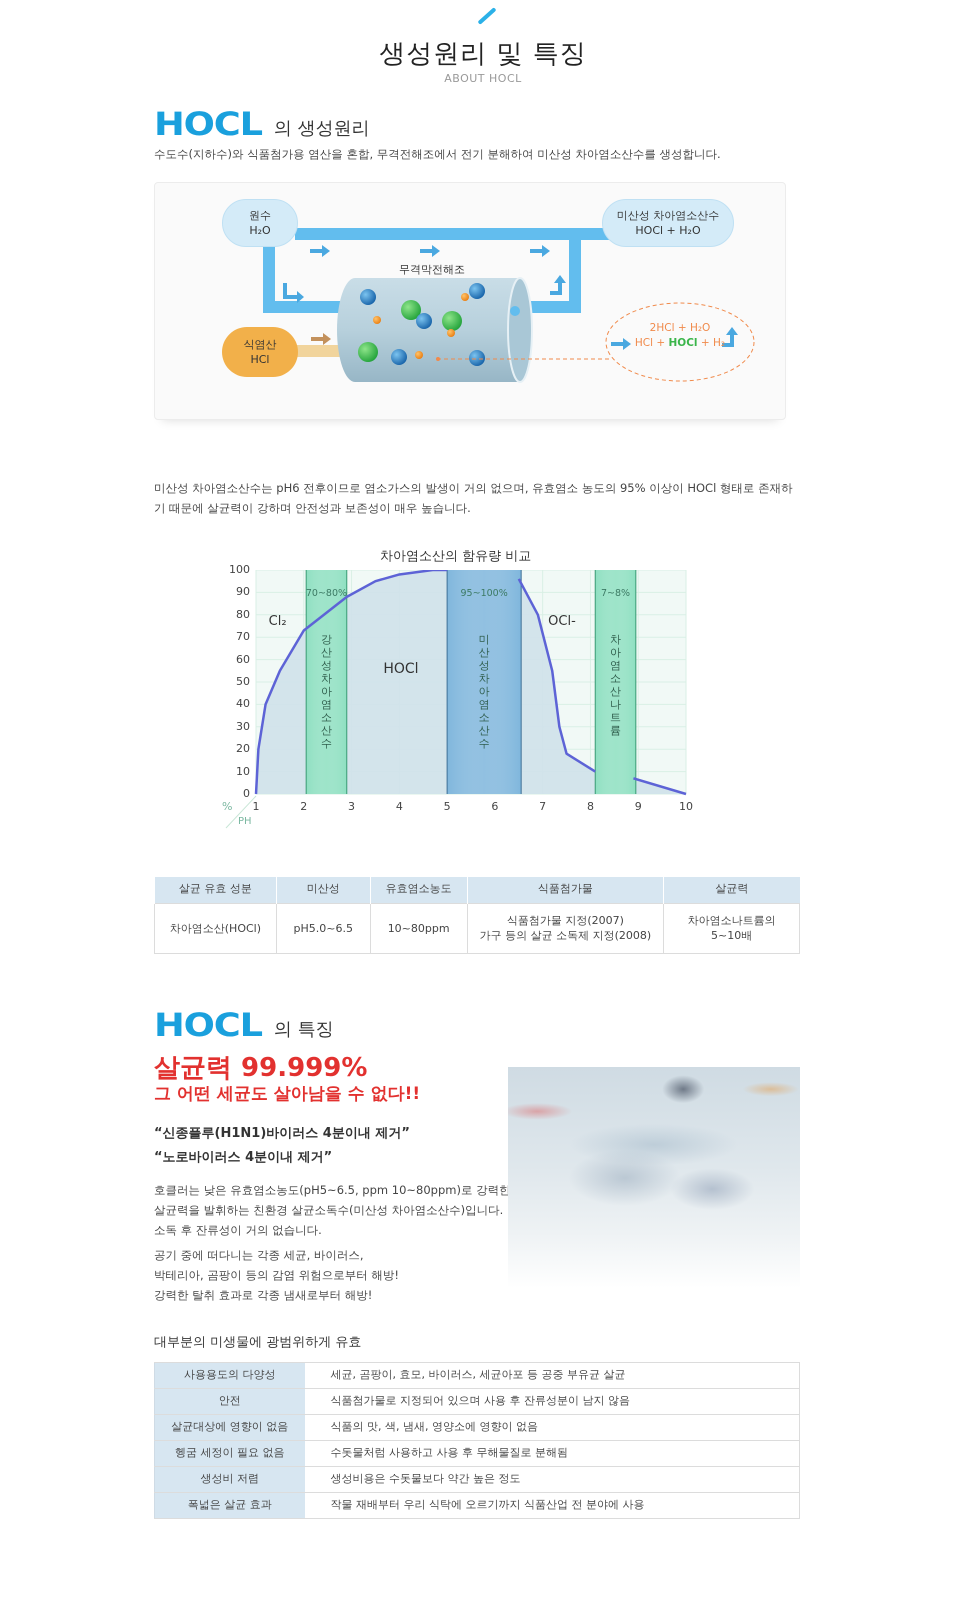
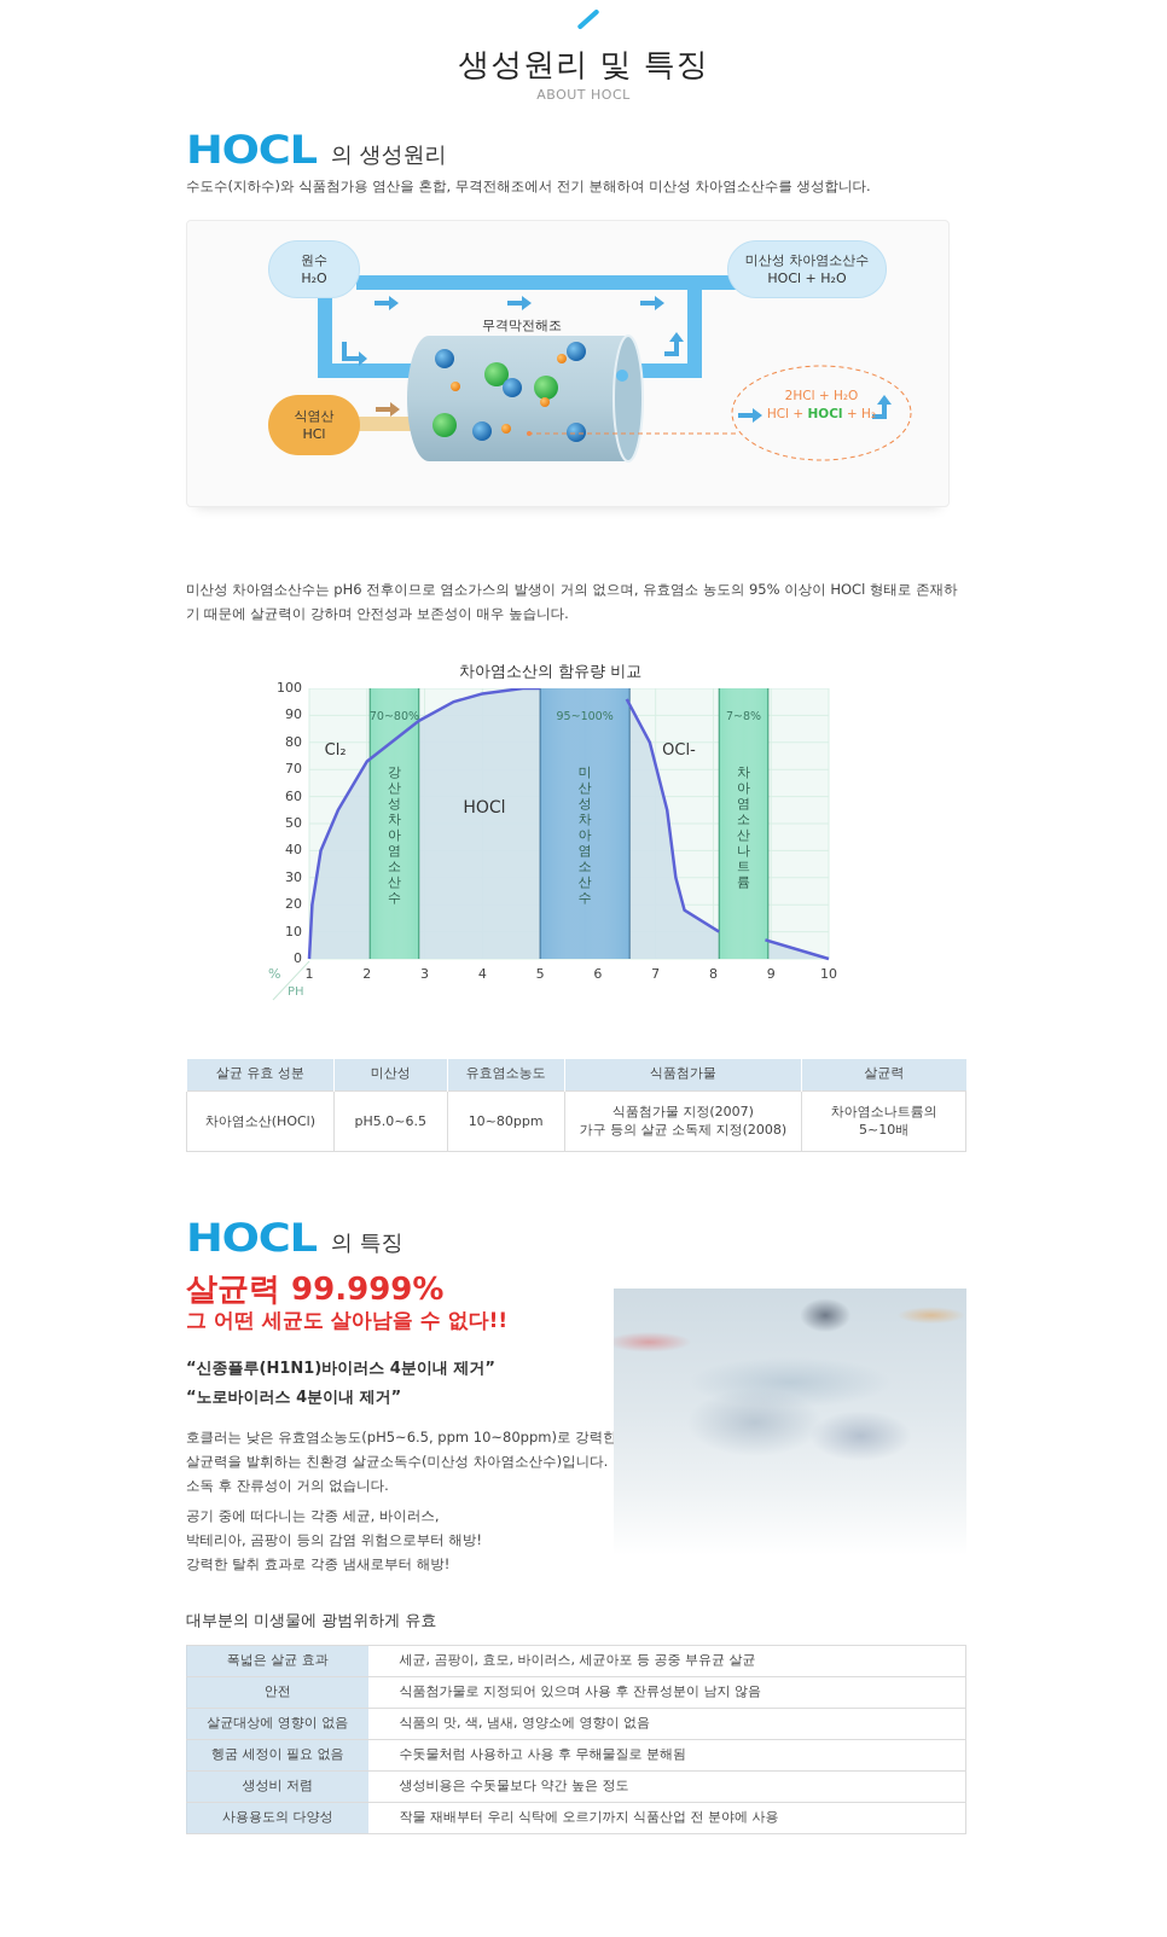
  생성원리 및 특징
  ABOUT HOCL
  HOCL
  의 생성원리
  수도수(지하수)와 식품첨가용 염산을 혼합, 무격전해조에서 전기 분해하여 미산성 차아염소산수를 생성합니다.
  원수
  H₂O
  미산성 차아염소산수
  HOCl + H₂O
  식염산
  HCl
  무격막전해조
  2HCl + H₂O
  HCl + HOCl + H₂
  미산성 차아염소산수는 pH6 전후이므로 염소가스의 발생이 거의 없으며, 유효염소 농도의 95% 이상이 HOCl 형태로 존재하기 때문에 살균력이 강하며 안전성과 보존성이 매우 높습니다.
  차아염소산의 함유량 비교
  0
  10
  20
  30
  40
  50
  60
  70
  80
  90
  100
  1
  2
  3
  4
  5
  6
  7
  8
  9
  10
  %
  PH
  70~80%
  강산성 차아염소산수
  95~100%
  미산성 차아염소산수
  7~8%
  차아염소산나트륨
  Cl₂
  HOCl
  OCl-
  살균 유효 성분	미산성	유효염소농도	식품첨가물	살균력
  차아염소산(HOCl)	pH5.0~6.5	10~80ppm	식품첨가물 지정(2007)가구 등의 살균 소독제 지정(2008)	차아염소나트륨의5~10배
  HOCL
  의 특징
  살균력 99.999%
  그 어떤 세균도 살아남을 수 없다!!
  “신종플루(H1N1)바이러스 4분이내 제거”
  “노로바이러스 4분이내 제거”
  호클러는 낮은 유효염소농도(pH5~6.5, ppm 10~80ppm)로 강력한
  살균력을 발휘하는 친환경 살균소독수(미산성 차아염소산수)입니다.
  소독 후 잔류성이 거의 없습니다.
  공기 중에 떠다니는 각종 세균, 바이러스,
  박테리아, 곰팡이 등의 감염 위험으로부터 해방!
  강력한 탈취 효과로 각종 냄새로부터 해방!
  대부분의 미생물에 광범위하게 유효
- 사용용도의 다양성	세균, 곰팡이, 효모, 바이러스, 세균아포 등 공중 부유균 살균
+ 폭넓은 살균 효과	세균, 곰팡이, 효모, 바이러스, 세균아포 등 공중 부유균 살균
  안전	식품첨가물로 지정되어 있으며 사용 후 잔류성분이 남지 않음
  살균대상에 영향이 없음	식품의 맛, 색, 냄새, 영양소에 영향이 없음
  헹굼 세정이 필요 없음	수돗물처럼 사용하고 사용 후 무해물질로 분해됨
  생성비 저렴	생성비용은 수돗물보다 약간 높은 정도
- 폭넓은 살균 효과	작물 재배부터 우리 식탁에 오르기까지 식품산업 전 분야에 사용
+ 사용용도의 다양성	작물 재배부터 우리 식탁에 오르기까지 식품산업 전 분야에 사용
